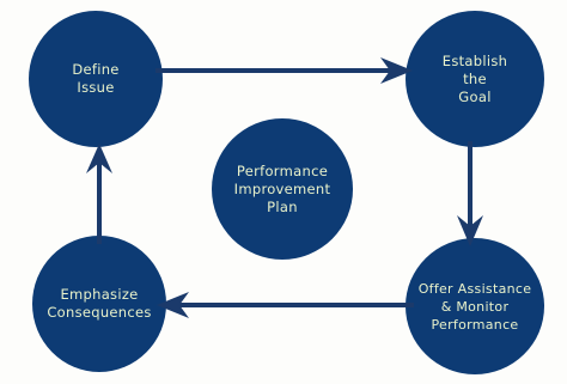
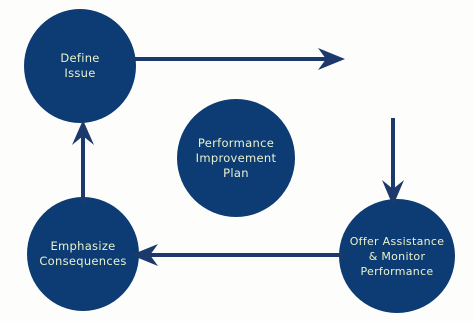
  Define
  Issue
- Establish
- the
- Goal
  Performance
  Improvement
  Plan
  Emphasize
  Consequences
  Offer Assistance
  & Monitor
  Performance
